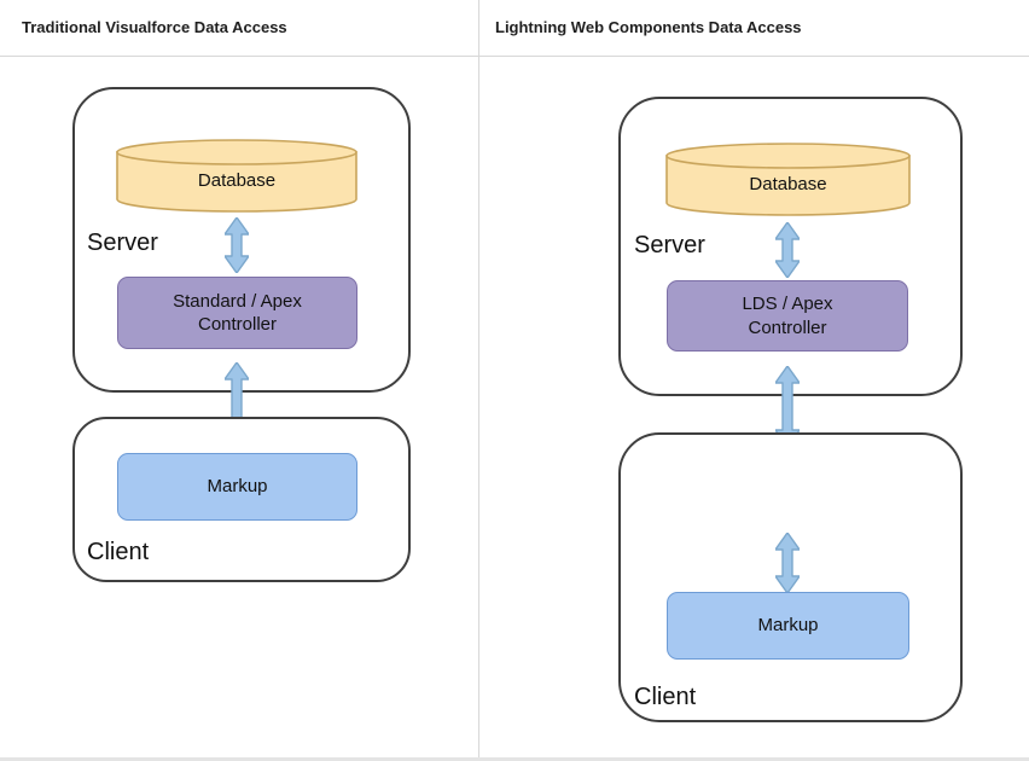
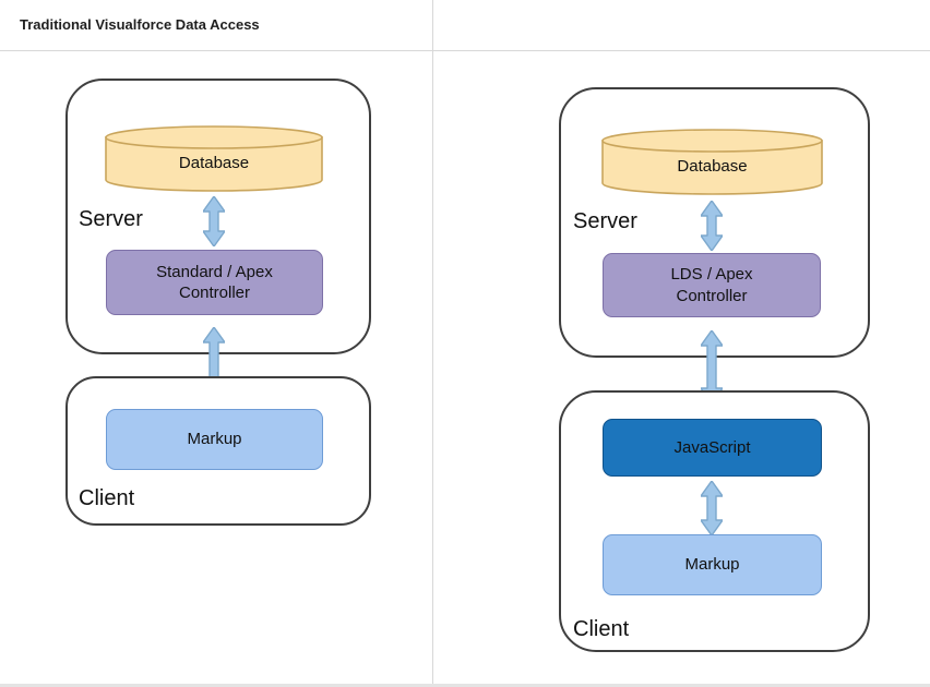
  Traditional Visualforce Data Access
- Lightning Web Components Data Access
  Database
  Server
  Standard / Apex Controller
  Markup
  Client
  Database
  Server
  LDS / Apex Controller
+ JavaScript
  Markup
  Client
